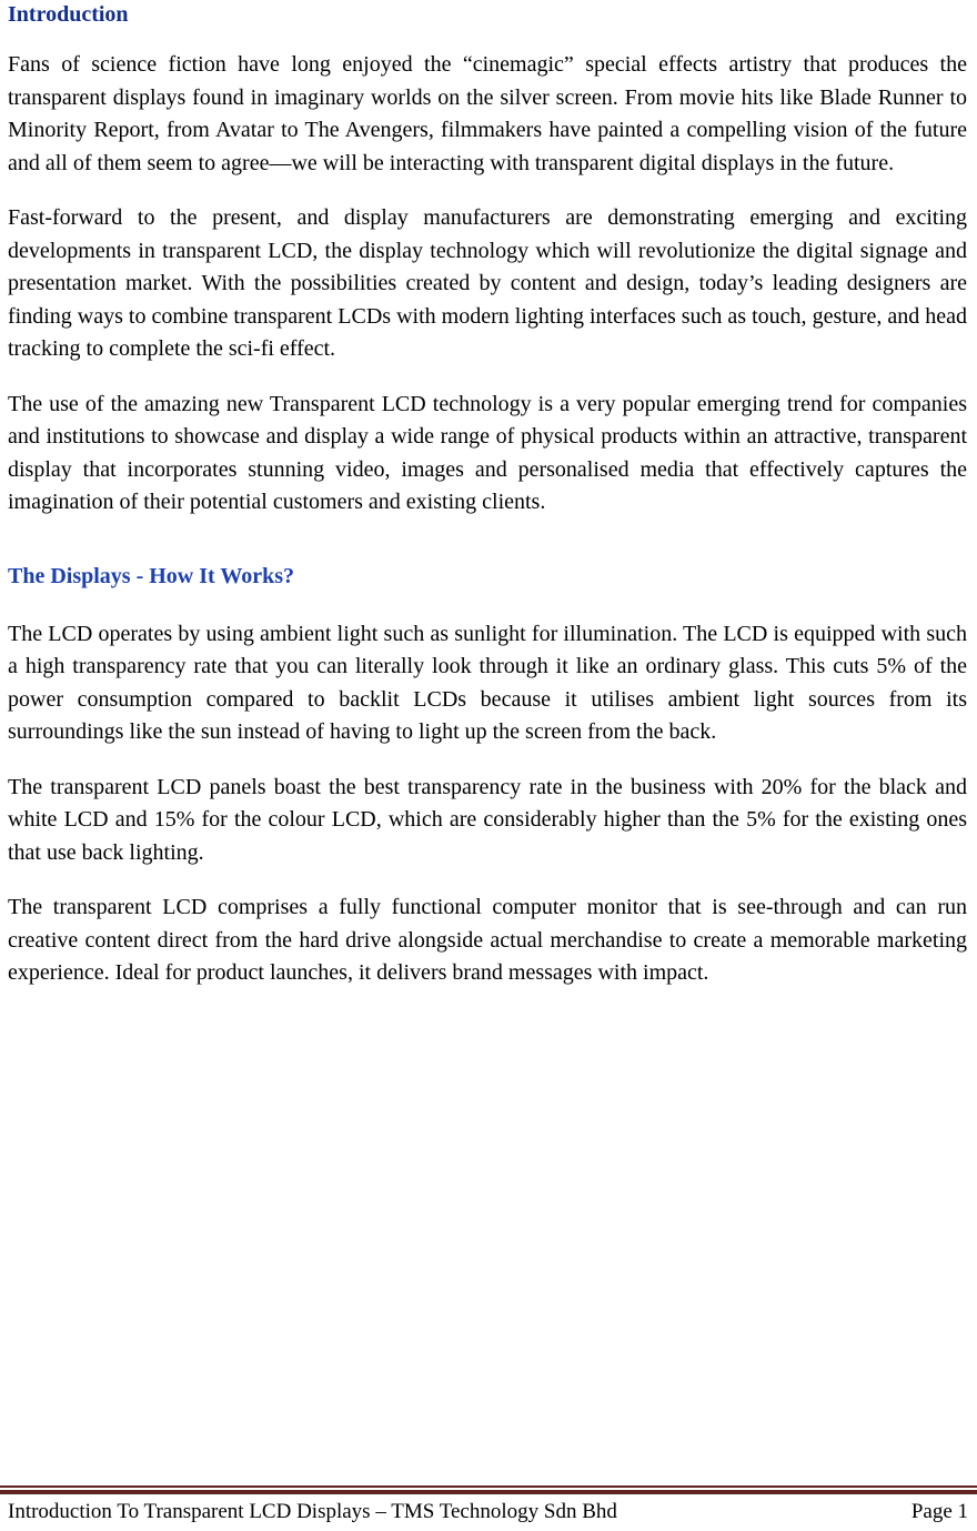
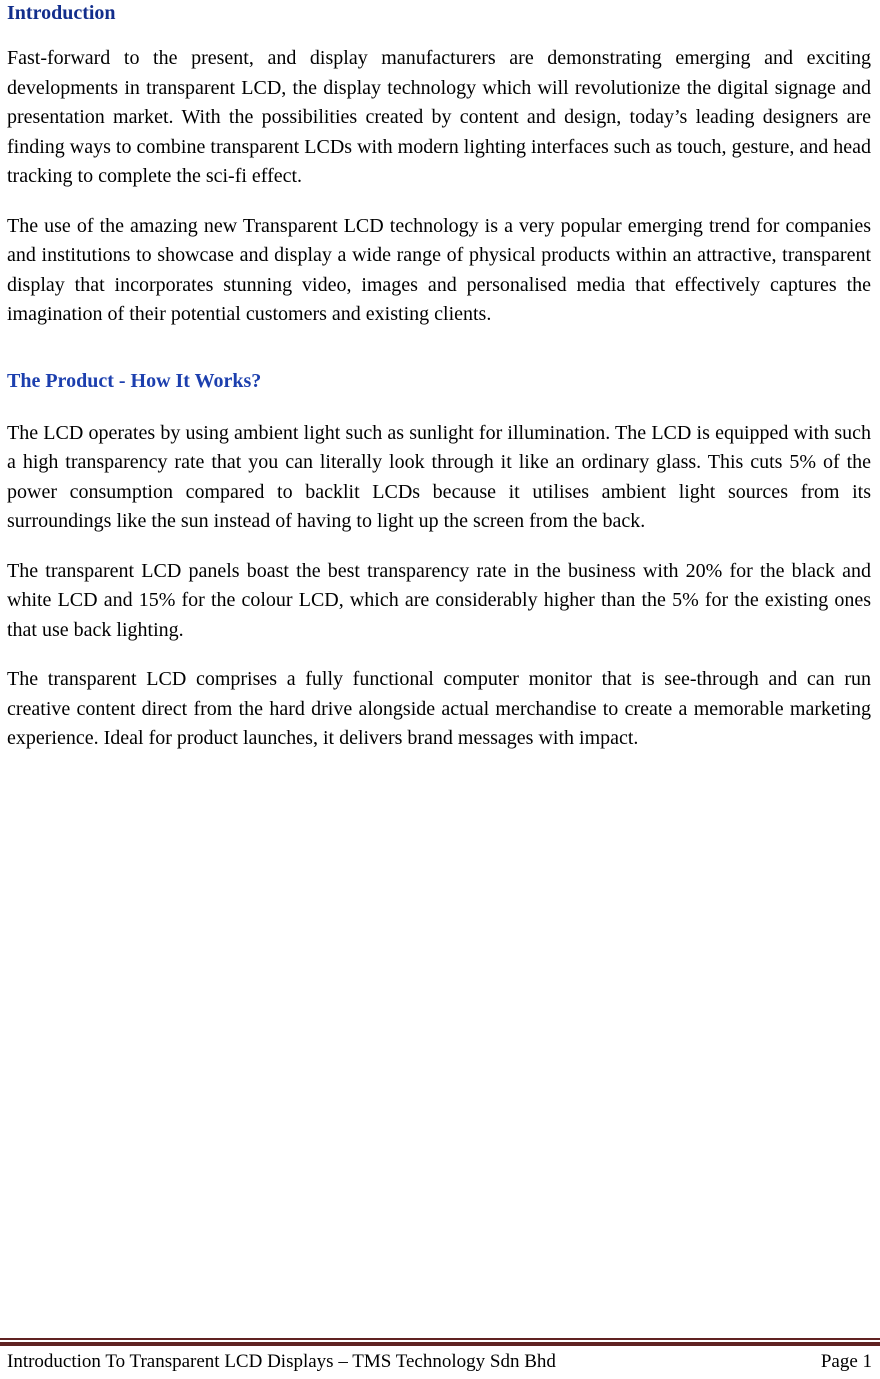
  Introduction
- Fans of science fiction have long enjoyed the “cinemagic” special effects artistry that produces the transparent displays found in imaginary worlds on the silver screen. From movie hits like Blade Runner to Minority Report, from Avatar to The Avengers, filmmakers have painted a compelling vision of the future and all of them seem to agree—we will be interacting with transparent digital displays in the future.
  Fast-forward to the present, and display manufacturers are demonstrating emerging and exciting developments in transparent LCD, the display technology which will revolutionize the digital signage and presentation market. With the possibilities created by content and design, today’s leading designers are finding ways to combine transparent LCDs with modern lighting interfaces such as touch, gesture, and head tracking to complete the sci-fi effect.
  The use of the amazing new Transparent LCD technology is a very popular emerging trend for companies and institutions to showcase and display a wide range of physical products within an attractive, transparent display that incorporates stunning video, images and personalised media that effectively captures the imagination of their potential customers and existing clients.
- The Displays - How It Works?
+ The Product - How It Works?
  The LCD operates by using ambient light such as sunlight for illumination. The LCD is equipped with such a high transparency rate that you can literally look through it like an ordinary glass. This cuts 5% of the power consumption compared to backlit LCDs because it utilises ambient light sources from its surroundings like the sun instead of having to light up the screen from the back.
  The transparent LCD panels boast the best transparency rate in the business with 20% for the black and white LCD and 15% for the colour LCD, which are considerably higher than the 5% for the existing ones that use back lighting.
  The transparent LCD comprises a fully functional computer monitor that is see-through and can run creative content direct from the hard drive alongside actual merchandise to create a memorable marketing experience. Ideal for product launches, it delivers brand messages with impact.
  Introduction To Transparent LCD Displays – TMS Technology Sdn Bhd
  Page 1
